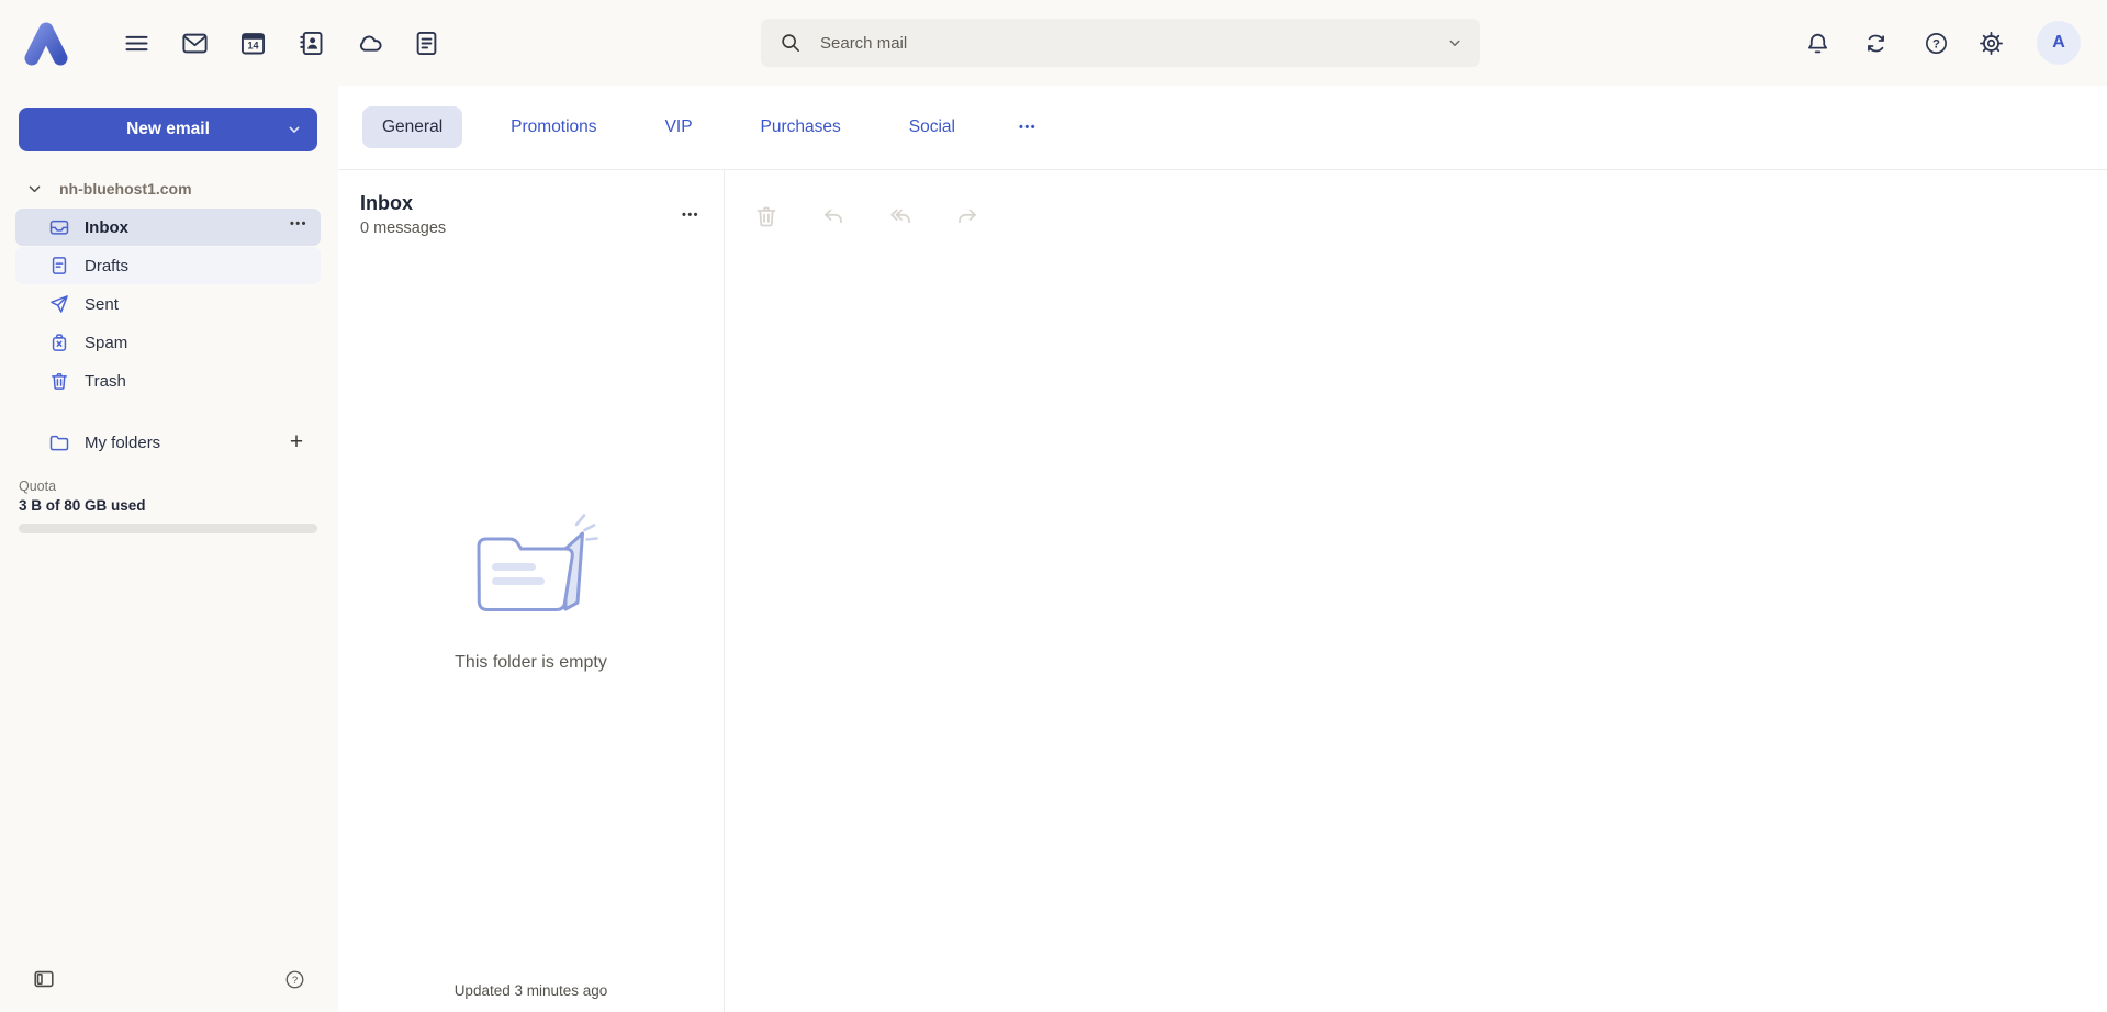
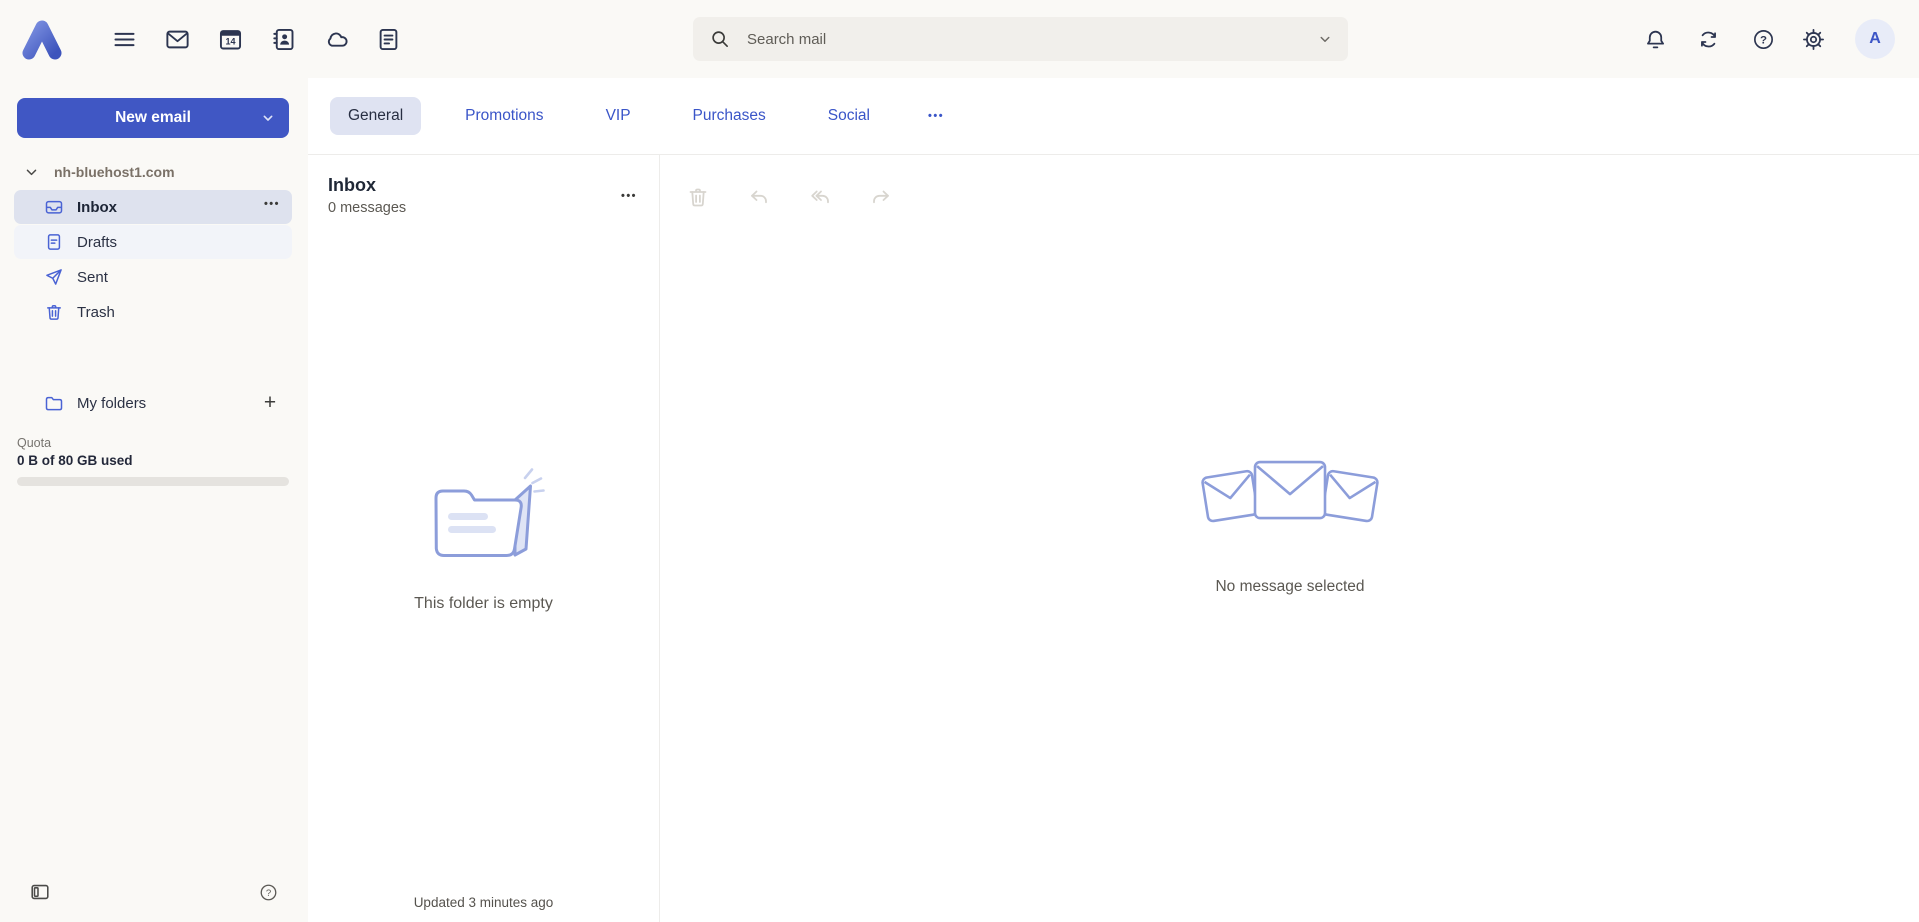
  14
  Search mail
  ?
  A
  New email
  nh-bluehost1.com
  Inbox
  •••
  Drafts
  Sent
- Spam
  Trash
  My folders
  +
  Quota
- 3 B of 80 GB used
+ 0 B of 80 GB used
  ?
  General
  Promotions
  VIP
  Purchases
  Social
  •••
  Inbox
  0 messages
  •••
  This folder is empty
  Updated 3 minutes ago
+ No message selected
